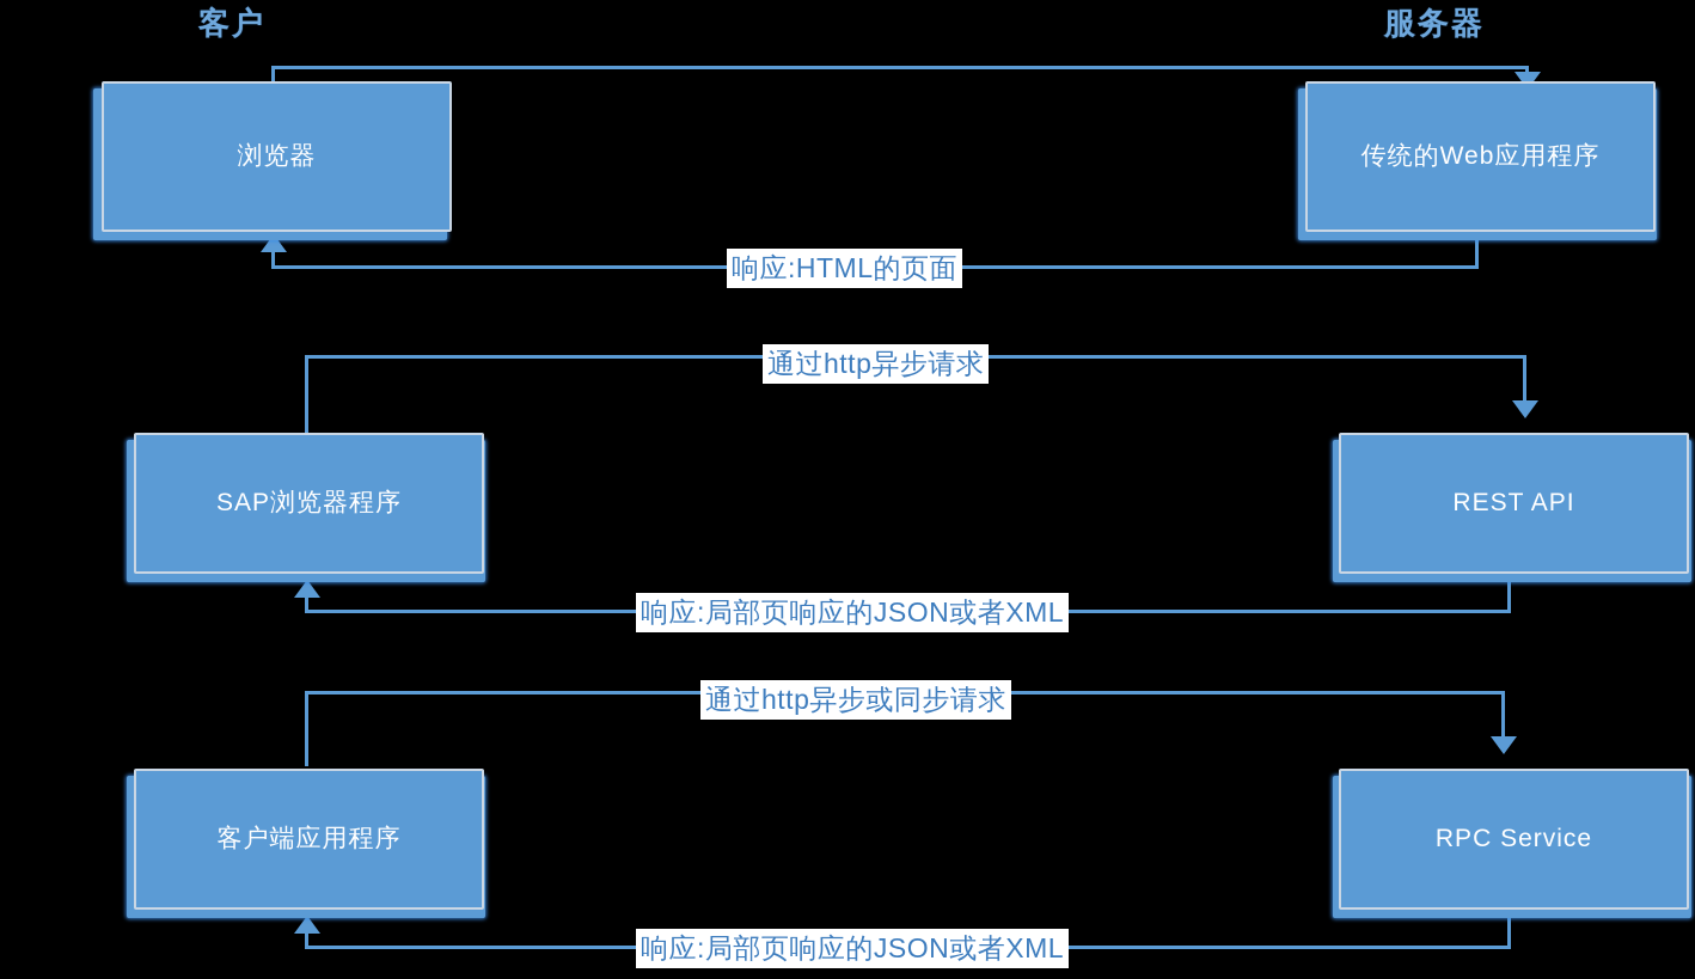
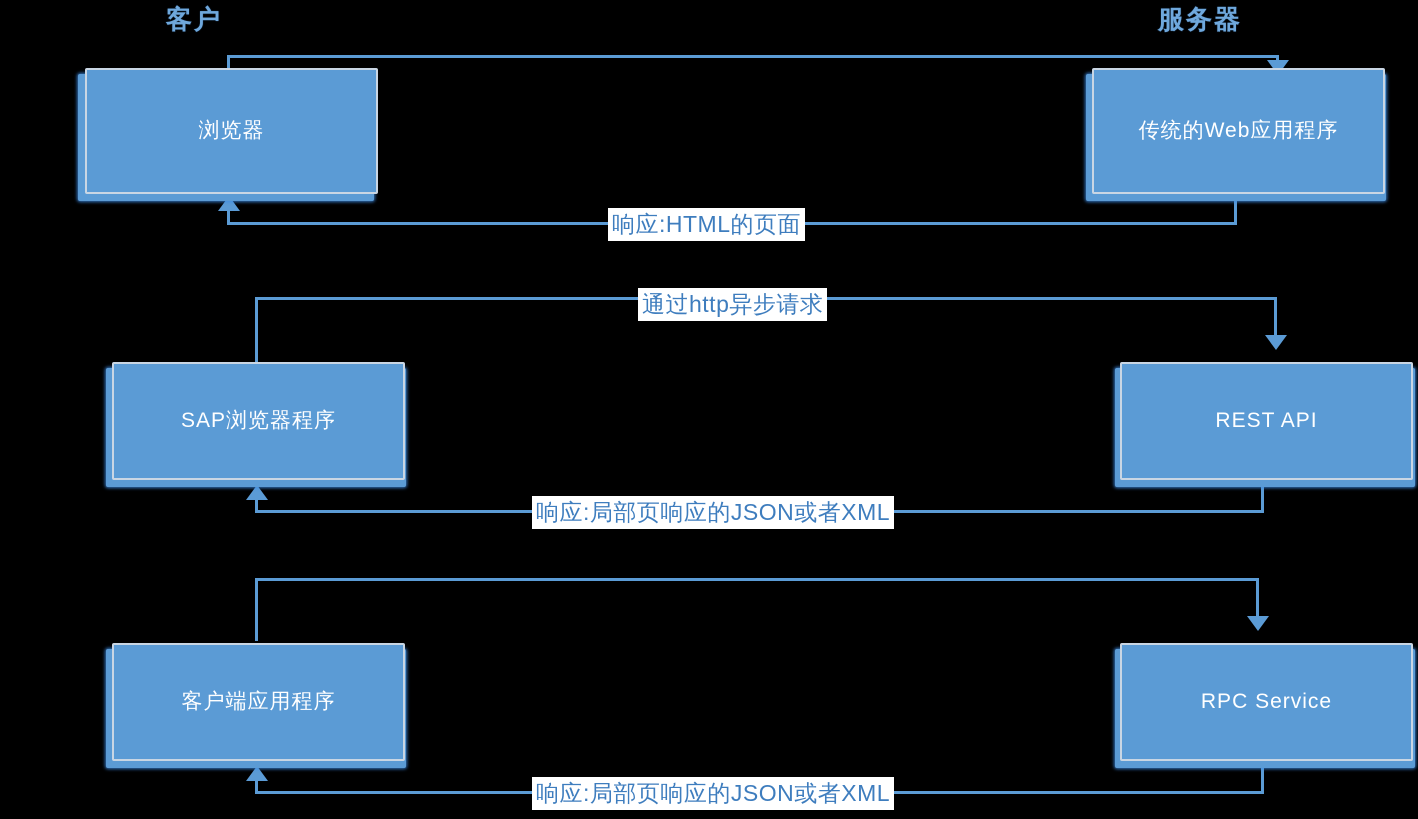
  客户
  服务器
  浏览器
  传统的Web应用程序
  响应:HTML的页面
  SAP浏览器程序
  REST API
  通过http异步请求
  响应:局部页响应的JSON或者XML
  客户端应用程序
  RPC Service
- 通过http异步或同步请求
  响应:局部页响应的JSON或者XML
